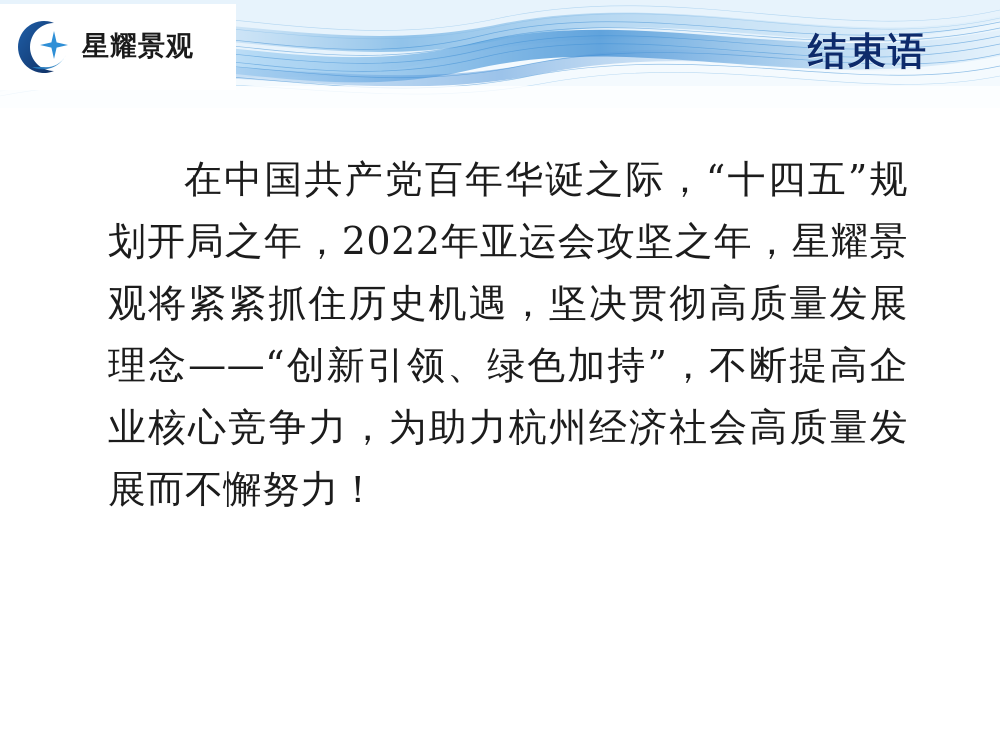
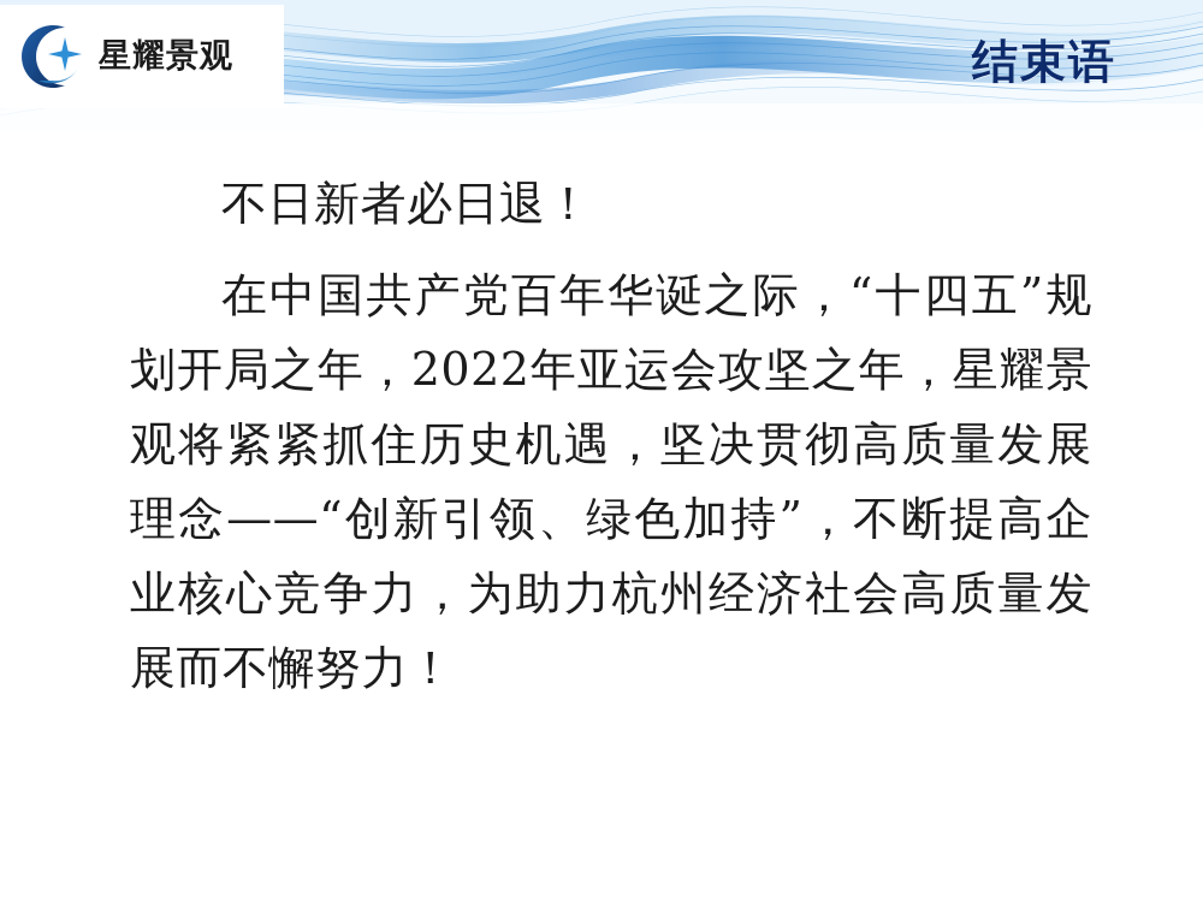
  星耀景观
  结束语
+ 不日新者必日退！
  在中国共产党百年华诞之际，“十四五”规划开局之年，2022年亚运会攻坚之年，星耀景观将紧紧抓住历史机遇，坚决贯彻高质量发展理念——“创新引领、绿色加持”，不断提高企业核心竞争力，为助力杭州经济社会高质量发展而不懈努力！
